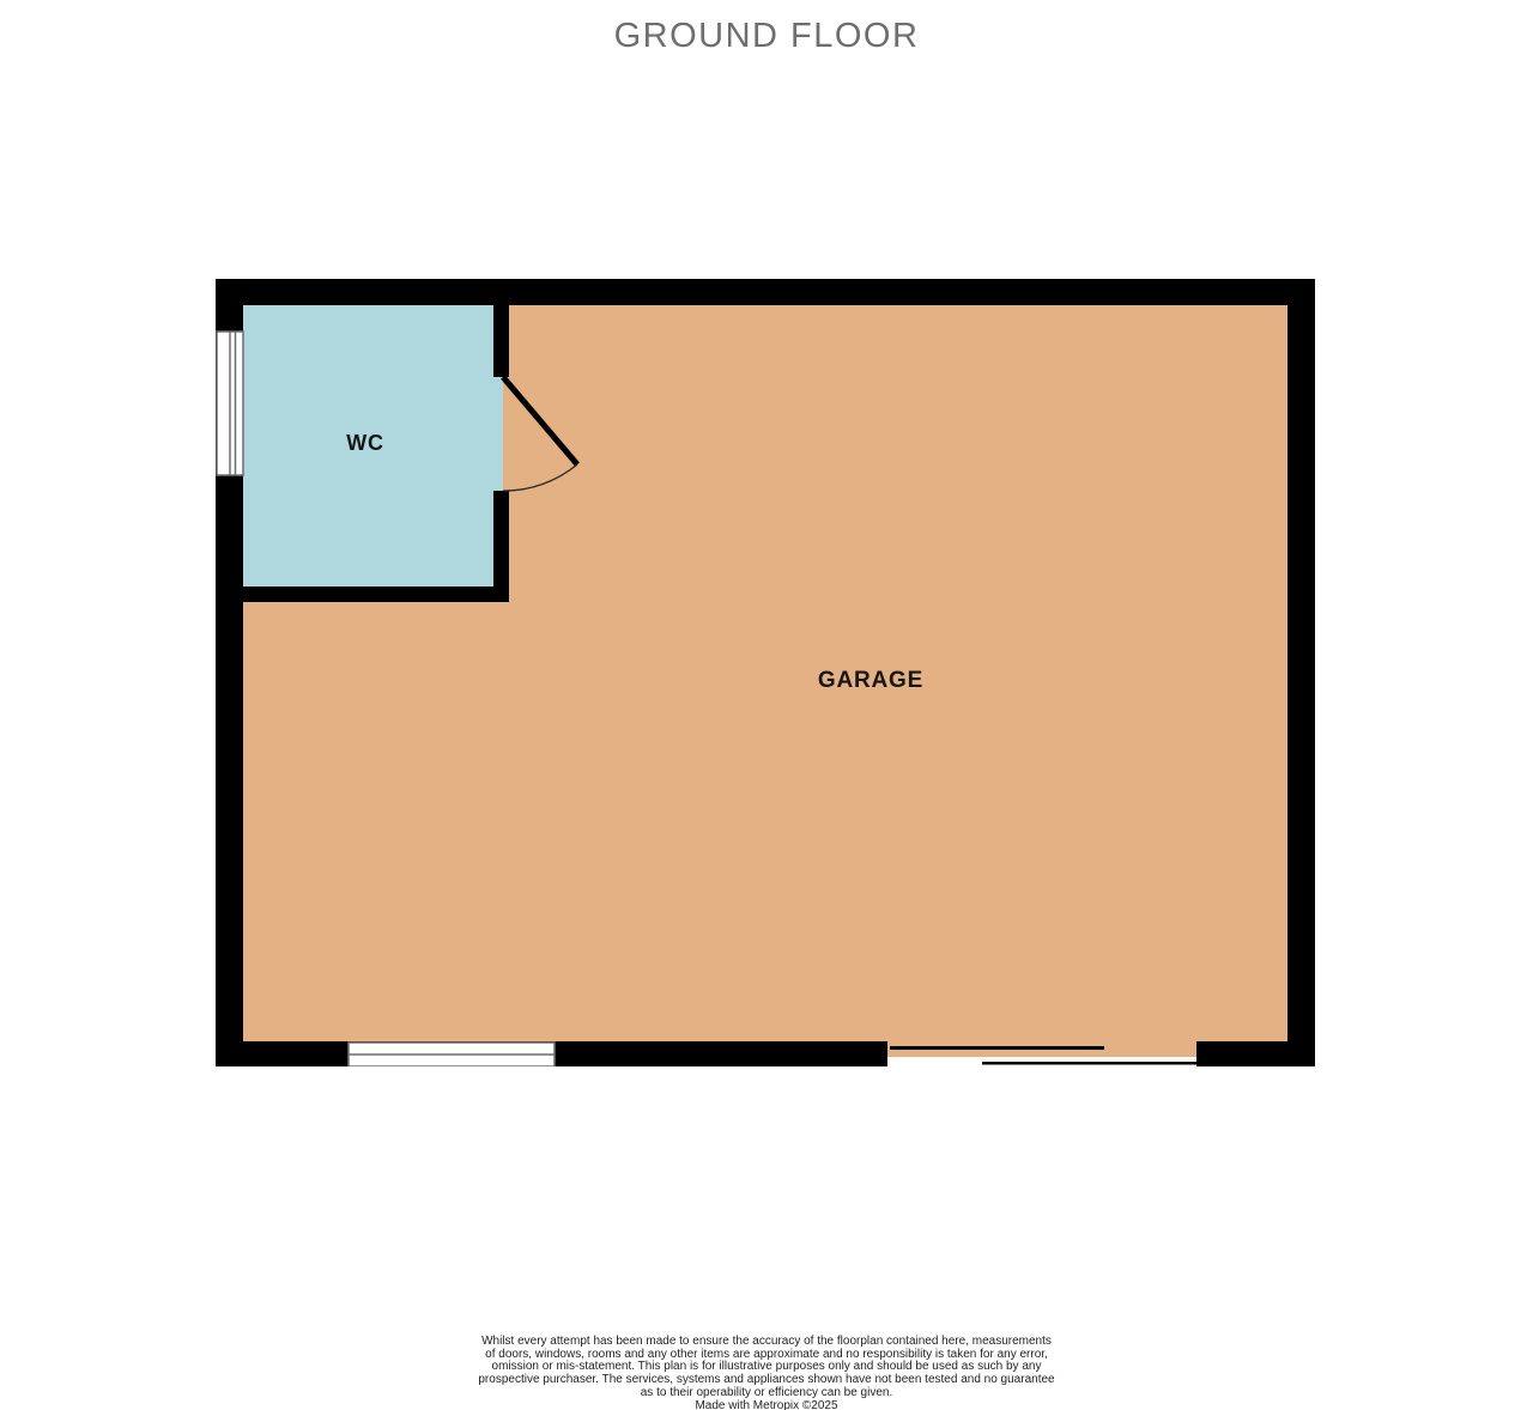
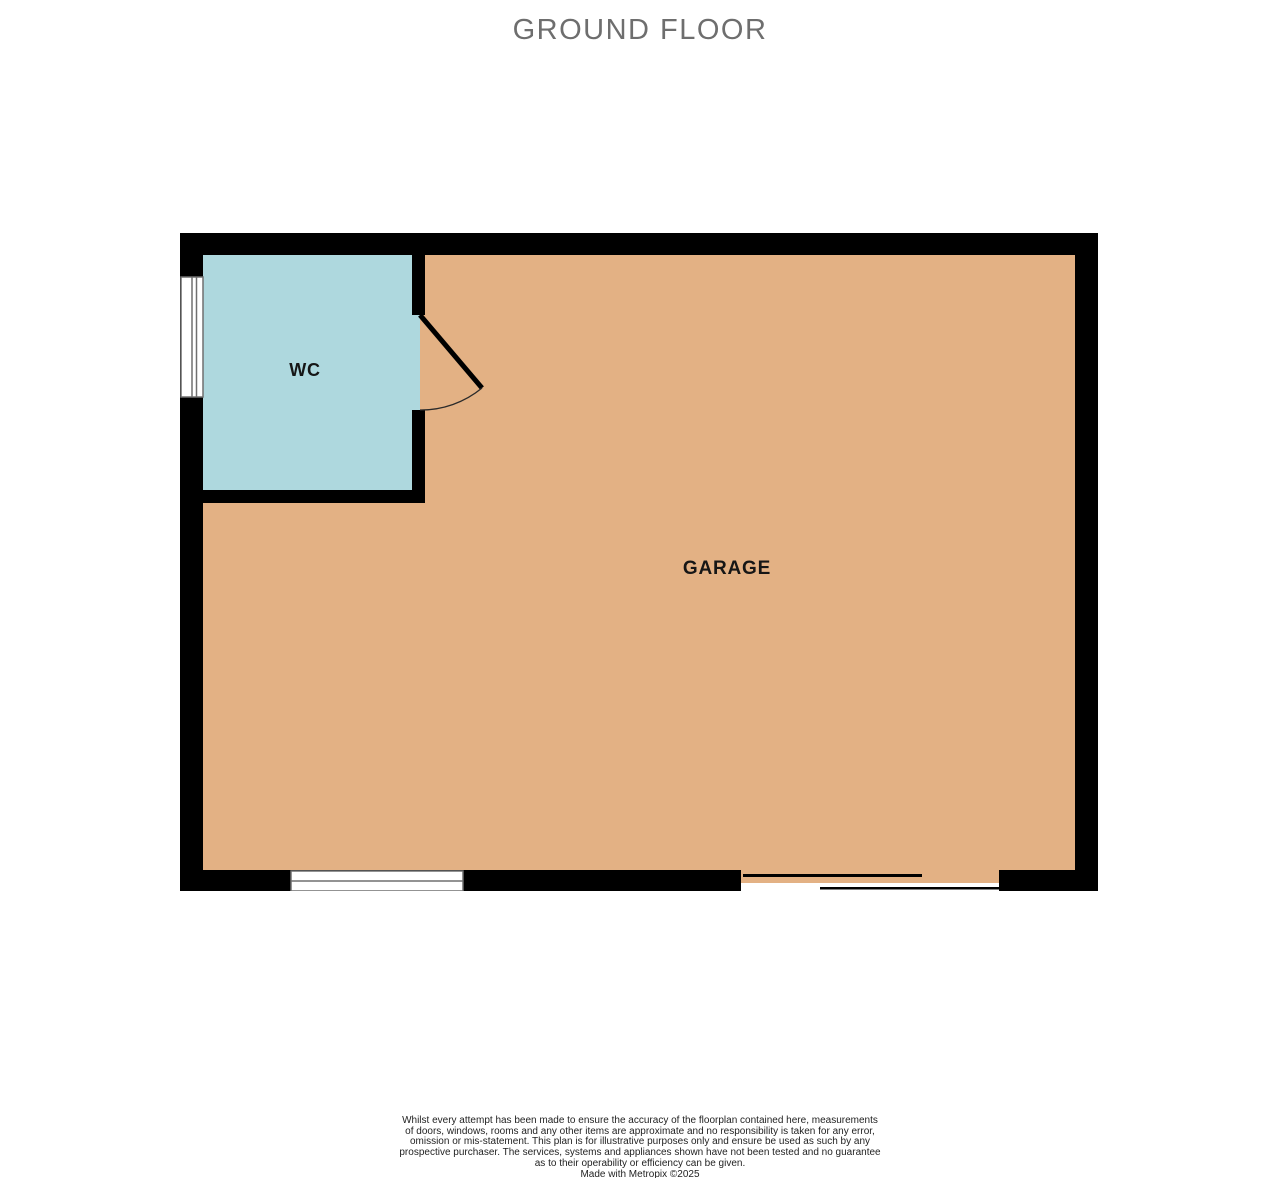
  GROUND FLOOR
  WC
  GARAGE
  Whilst every attempt has been made to ensure the accuracy of the floorplan contained here, measurements
  of doors, windows, rooms and any other items are approximate and no responsibility is taken for any error,
- omission or mis-statement. This plan is for illustrative purposes only and should be used as such by any
+ omission or mis-statement. This plan is for illustrative purposes only and ensure be used as such by any
  prospective purchaser. The services, systems and appliances shown have not been tested and no guarantee
  as to their operability or efficiency can be given.
  Made with Metropix ©2025
